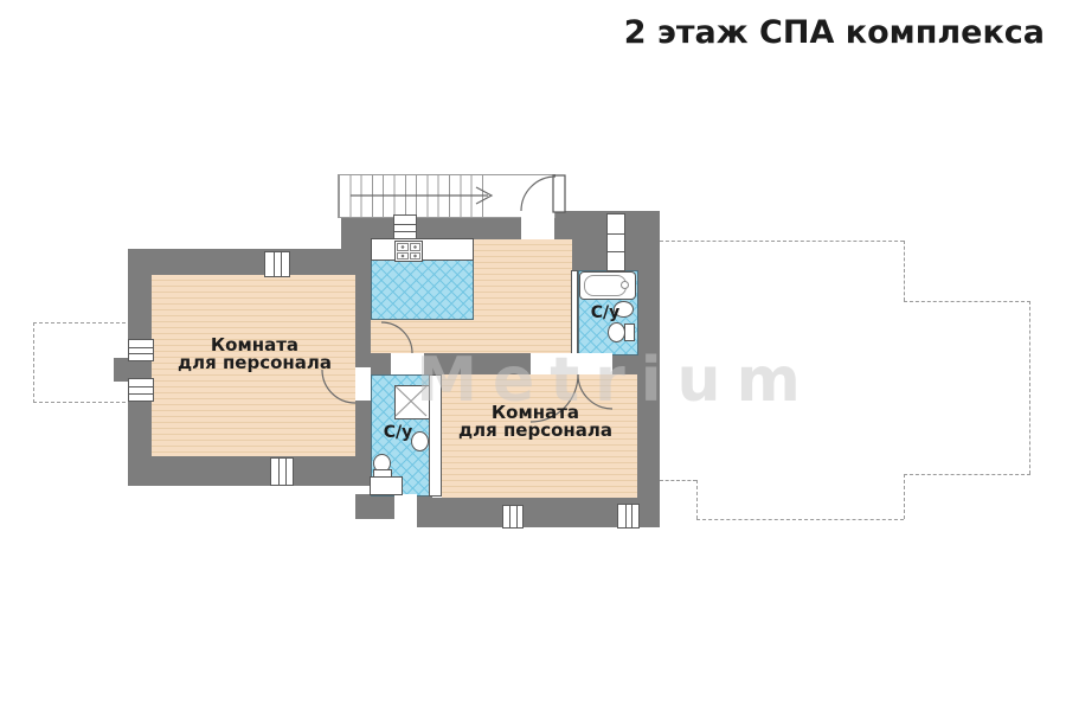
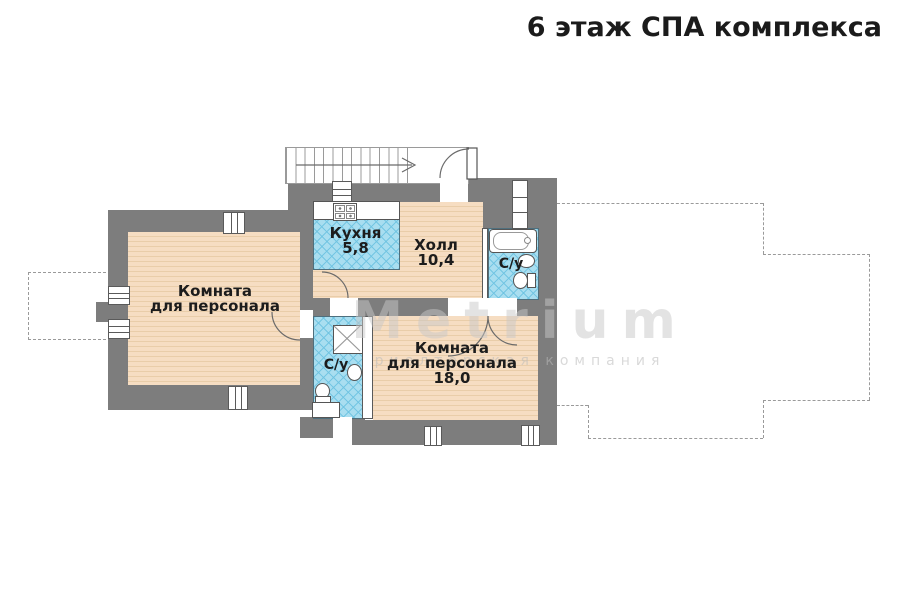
- 2 этаж СПА комплекса
+ 6 этаж СПА комплекса
  Metrium
+ риелторская компания
  Комната
  для персонала
+ Кухня
+ 5,8
+ Холл
+ 10,4
  С/у
  С/у
  Комната
  для персонала
+ 18,0
